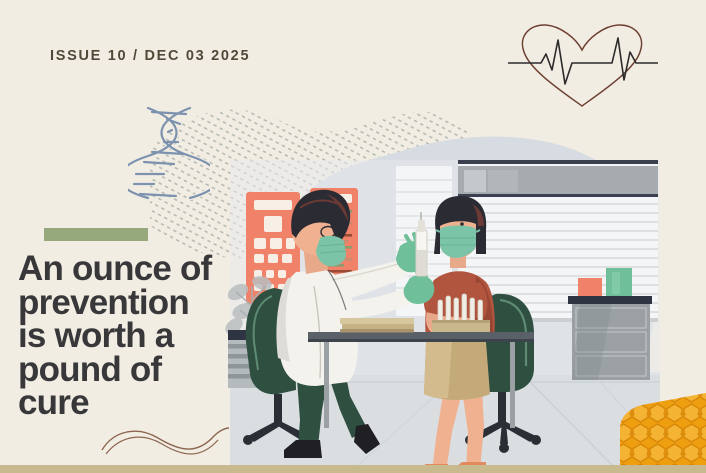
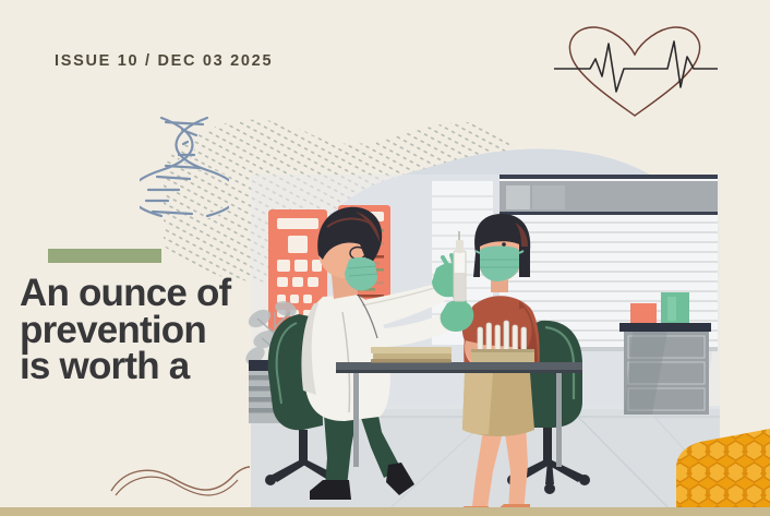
  ISSUE 10 / DEC 03 2025
  An ounce of
  prevention
  is worth a
- pound of
- cure
